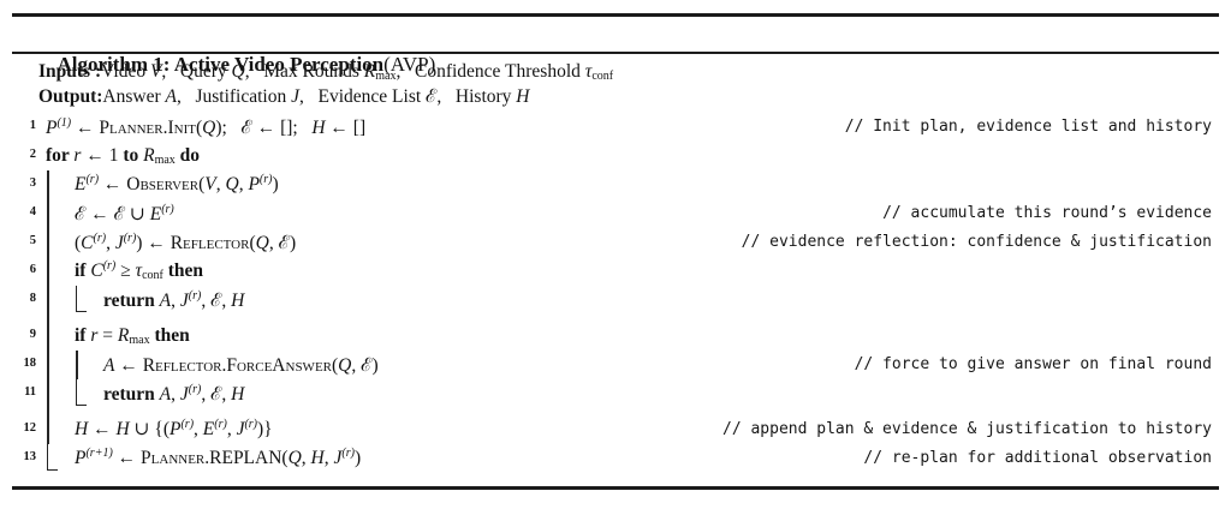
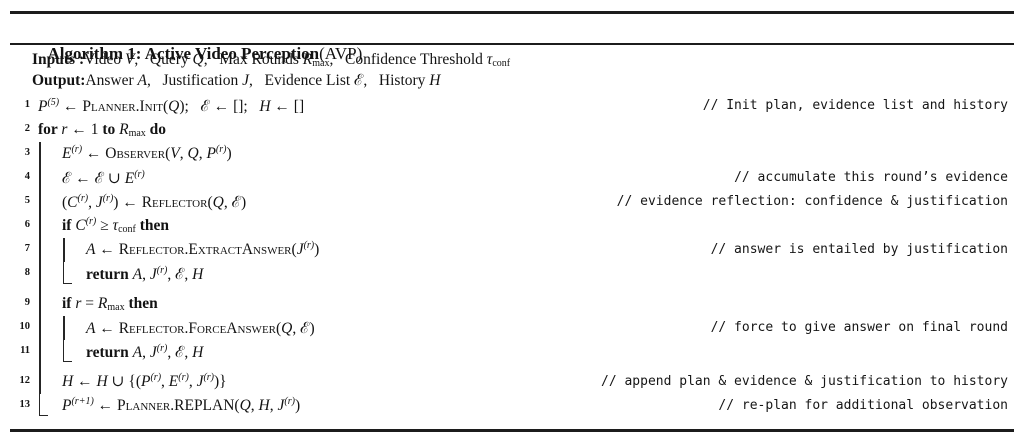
  Algorithm 1: Active Video Perception(AVP)
  Inputs :Video V, Query Q, Max Rounds Rmax, Confidence Threshold τconf
  Output:Answer A, Justification J, Evidence List ℰ, History H
  1
- P(1) ← Planner.Init(Q); ℰ ← []; H ← []
+ P(5) ← Planner.Init(Q); ℰ ← []; H ← []
  // Init plan, evidence list and history
  2
  for r ← 1 to Rmax do
  3
  E(r) ← Observer(V, Q, P(r))
  4
  ℰ ← ℰ ∪ E(r)
  // accumulate this round’s evidence
  5
  (C(r), J(r)) ← Reflector(Q, ℰ)
  // evidence reflection: confidence & justification
  6
  if C(r) ≥ τconf then
+ 7
+ A ← Reflector.ExtractAnswer(J(r))
+ // answer is entailed by justification
  8
  return A, J(r), ℰ, H
  9
  if r = Rmax then
- 18
+ 10
  A ← Reflector.ForceAnswer(Q, ℰ)
  // force to give answer on final round
  11
  return A, J(r), ℰ, H
  12
  H ← H ∪ {(P(r), E(r), J(r))}
  // append plan & evidence & justification to history
  13
  P(r+1) ← Planner.REPLAN(Q, H, J(r))
  // re-plan for additional observation
